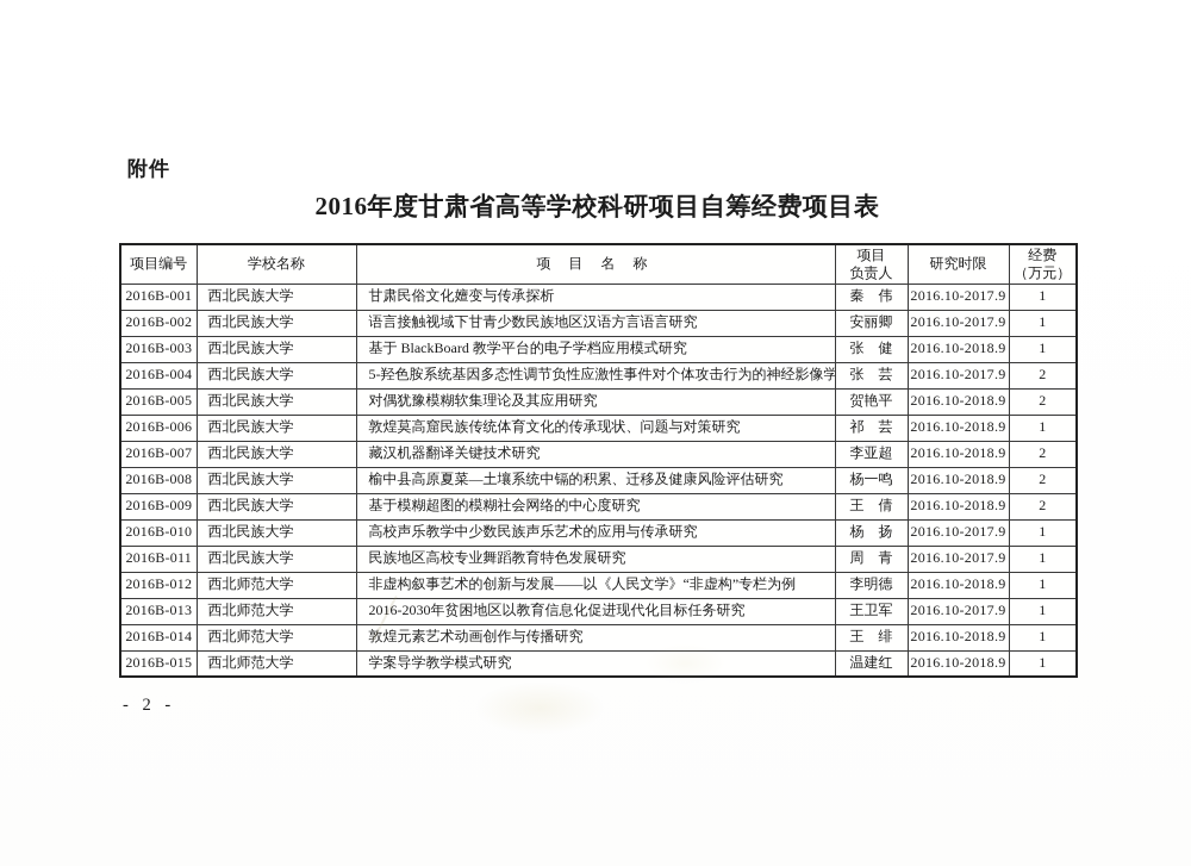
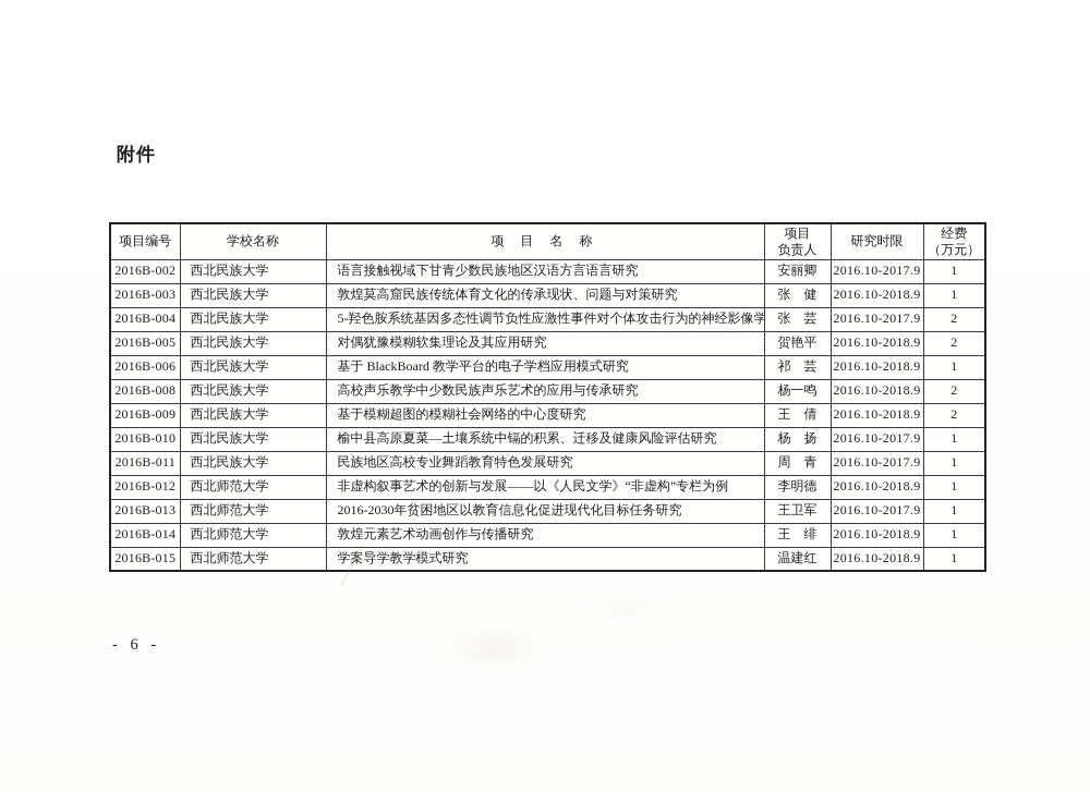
  附件
- 2016年度甘肃省高等学校科研项目自筹经费项目表
  项目编号	学校名称	项 目 名 称	项目 负责人	研究时限	经费 （万元）
- 2016B-001	西北民族大学	甘肃民俗文化嬗变与传承探析	秦 伟	2016.10-2017.9	1
  2016B-002	西北民族大学	语言接触视域下甘青少数民族地区汉语方言语言研究	安丽卿	2016.10-2017.9	1
- 2016B-003	西北民族大学	基于 BlackBoard 教学平台的电子学档应用模式研究	张 健	2016.10-2018.9	1
+ 2016B-003	西北民族大学	敦煌莫高窟民族传统体育文化的传承现状、问题与对策研究	张 健	2016.10-2018.9	1
  2016B-004	西北民族大学	5-羟色胺系统基因多态性调节负性应激性事件对个体攻击行为的神经影像学	张 芸	2016.10-2017.9	2
  2016B-005	西北民族大学	对偶犹豫模糊软集理论及其应用研究	贺艳平	2016.10-2018.9	2
- 2016B-006	西北民族大学	敦煌莫高窟民族传统体育文化的传承现状、问题与对策研究	祁 芸	2016.10-2018.9	1
+ 2016B-006	西北民族大学	基于 BlackBoard 教学平台的电子学档应用模式研究	祁 芸	2016.10-2018.9	1
- 2016B-007	西北民族大学	藏汉机器翻译关键技术研究	李亚超	2016.10-2018.9	2
- 2016B-008	西北民族大学	榆中县高原夏菜—土壤系统中镉的积累、迁移及健康风险评估研究	杨一鸣	2016.10-2018.9	2
+ 2016B-008	西北民族大学	高校声乐教学中少数民族声乐艺术的应用与传承研究	杨一鸣	2016.10-2018.9	2
  2016B-009	西北民族大学	基于模糊超图的模糊社会网络的中心度研究	王 倩	2016.10-2018.9	2
- 2016B-010	西北民族大学	高校声乐教学中少数民族声乐艺术的应用与传承研究	杨 扬	2016.10-2017.9	1
+ 2016B-010	西北民族大学	榆中县高原夏菜—土壤系统中镉的积累、迁移及健康风险评估研究	杨 扬	2016.10-2017.9	1
  2016B-011	西北民族大学	民族地区高校专业舞蹈教育特色发展研究	周 青	2016.10-2017.9	1
  2016B-012	西北师范大学	非虚构叙事艺术的创新与发展——以《人民文学》“非虚构”专栏为例	李明德	2016.10-2018.9	1
  2016B-013	西北师范大学	2016-2030年贫困地区以教育信息化促进现代化目标任务研究	王卫军	2016.10-2017.9	1
  2016B-014	西北师范大学	敦煌元素艺术动画创作与传播研究	王 绯	2016.10-2018.9	1
  2016B-015	西北师范大学	学案导学教学模式研究	温建红	2016.10-2018.9	1
- - 2 -
+ - 6 -
